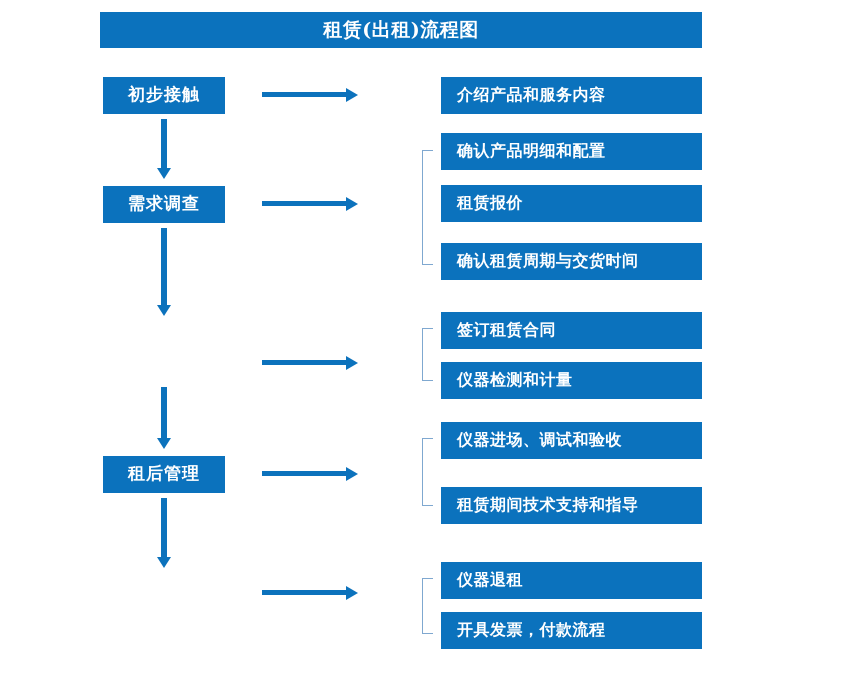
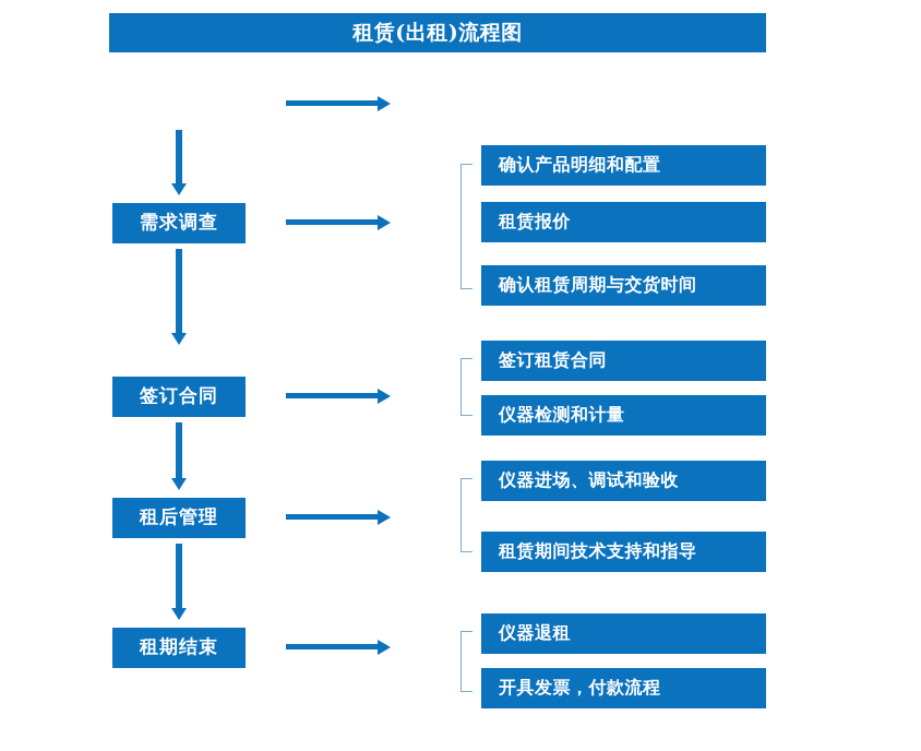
  租赁(出租)流程图
- 初步接触
- 介绍产品和服务内容
  需求调查
  确认产品明细和配置
  租赁报价
  确认租赁周期与交货时间
+ 签订合同
  签订租赁合同
  仪器检测和计量
  租后管理
  仪器进场、调试和验收
  租赁期间技术支持和指导
+ 租期结束
  仪器退租
  开具发票，付款流程
